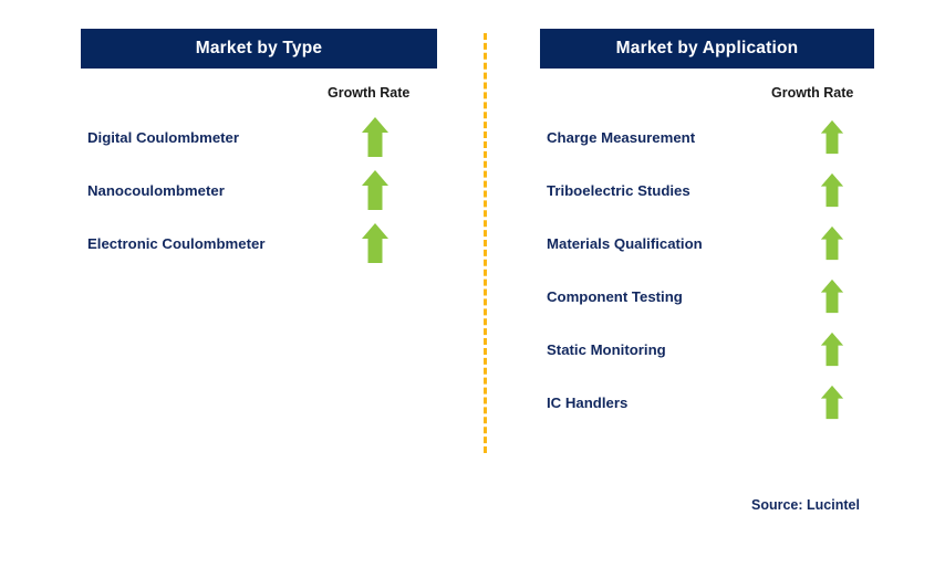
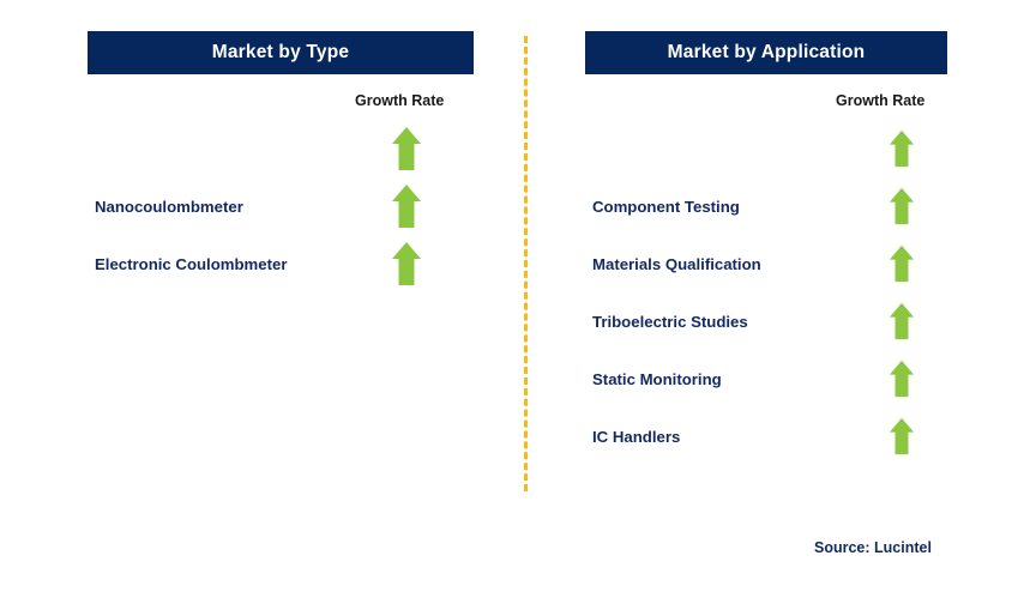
  Market by Type
  Growth Rate
- Digital Coulombmeter
  Nanocoulombmeter
  Electronic Coulombmeter
  Market by Application
  Growth Rate
- Charge Measurement
- Triboelectric Studies
+ Component Testing
  Materials Qualification
- Component Testing
+ Triboelectric Studies
  Static Monitoring
  IC Handlers
  Source: Lucintel
